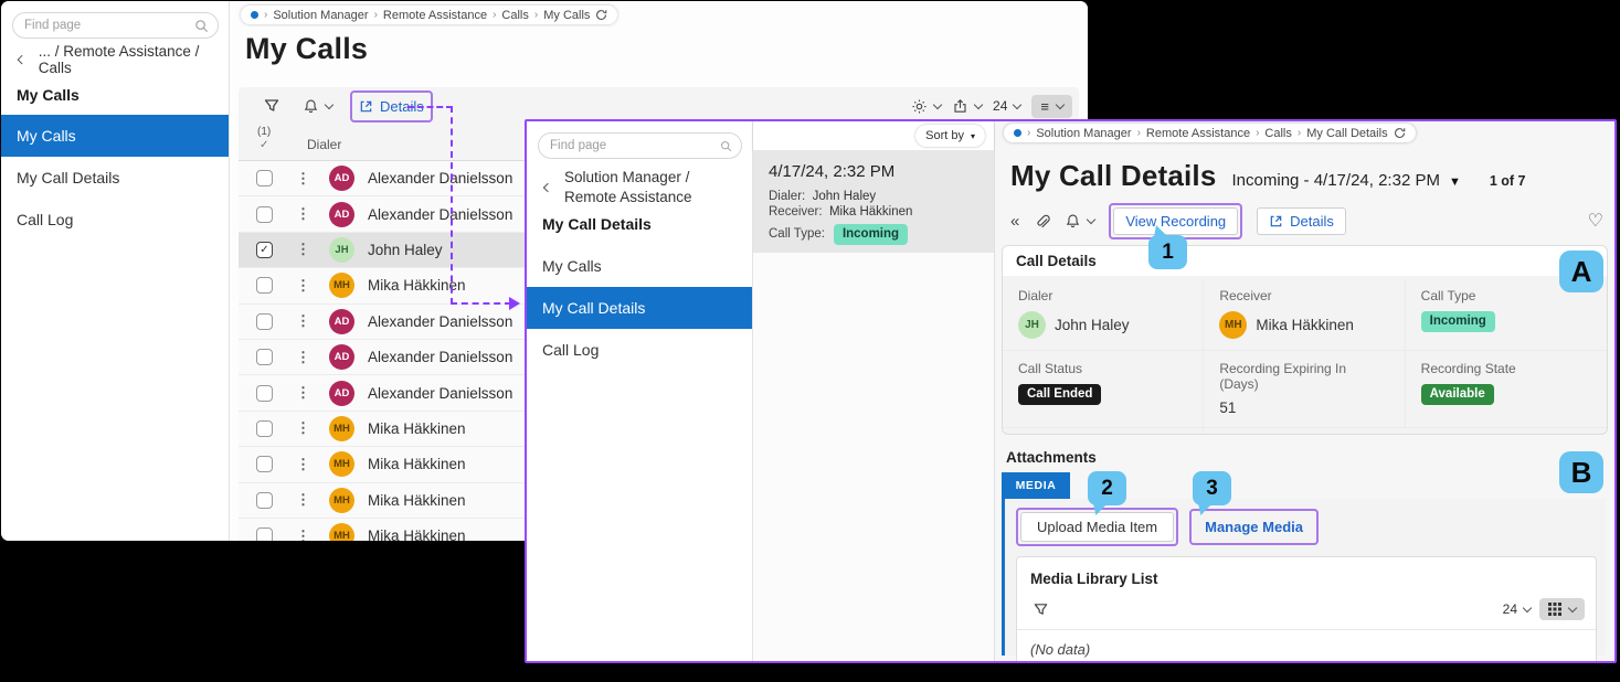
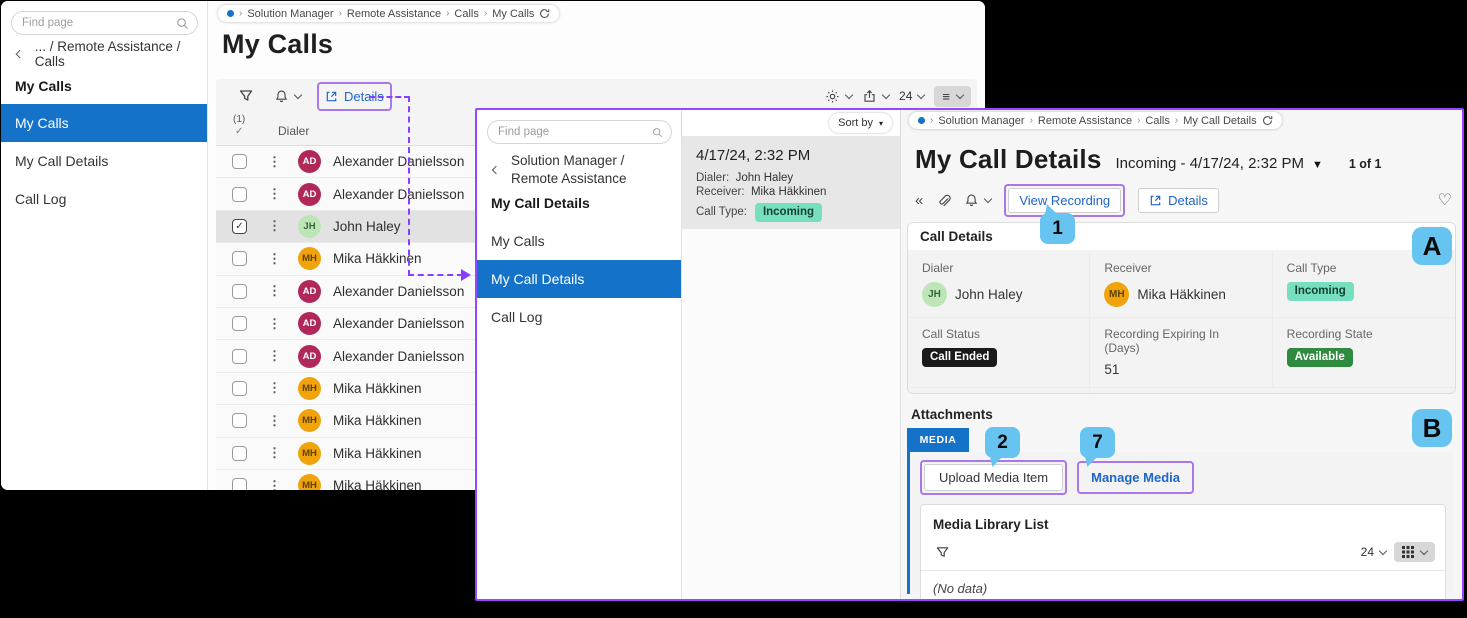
  Find page
  ... / Remote Assistance / Calls
  My Calls
  My Calls
  My Call Details
  Call Log
  ›
  Solution Manager
  ›
  Remote Assistance
  ›
  Calls
  ›
  My Calls
  My Calls
  Details
  24
  ≡
  (1)
  ✓
  Dialer
  ⋮
  AD
  Alexander Danielsson
  ⋮
  AD
  Alexander Danielsson
  ✓
  ⋮
  JH
  John Haley
  ⋮
  MH
  Mika Häkkinen
  ⋮
  AD
  Alexander Danielsson
  ⋮
  AD
  Alexander Danielsson
  ⋮
  AD
  Alexander Danielsson
  ⋮
  MH
  Mika Häkkinen
  ⋮
  MH
  Mika Häkkinen
  ⋮
  MH
  Mika Häkkinen
  ⋮
  MH
  Mika Häkkinen
  Find page
  Solution Manager / Remote Assistance
  My Call Details
  My Calls
  My Call Details
  Call Log
  Sort by
  ▾
  4/17/24, 2:32 PM
  Dialer: John Haley
  Receiver: Mika Häkkinen
  Call Type:
  Incoming
  ›
  Solution Manager
  ›
  Remote Assistance
  ›
  Calls
  ›
  My Call Details
  My Call Details
  Incoming - 4/17/24, 2:32 PM
  ▼
- 1 of 7
+ 1 of 1
  «
  View Recording
  Details
  ♡
  Call Details
  Dialer
  JH
  John Haley
  Receiver
  MH
  Mika Häkkinen
  Call Type
  Incoming
  Call Status
  Call Ended
  Recording Expiring In (Days)
  51
  Recording State
  Available
  Attachments
  MEDIA
  Upload Media Item
  Manage Media
  Media Library List
  24
  (No data)
  1
  2
- 3
+ 7
  A
  B
